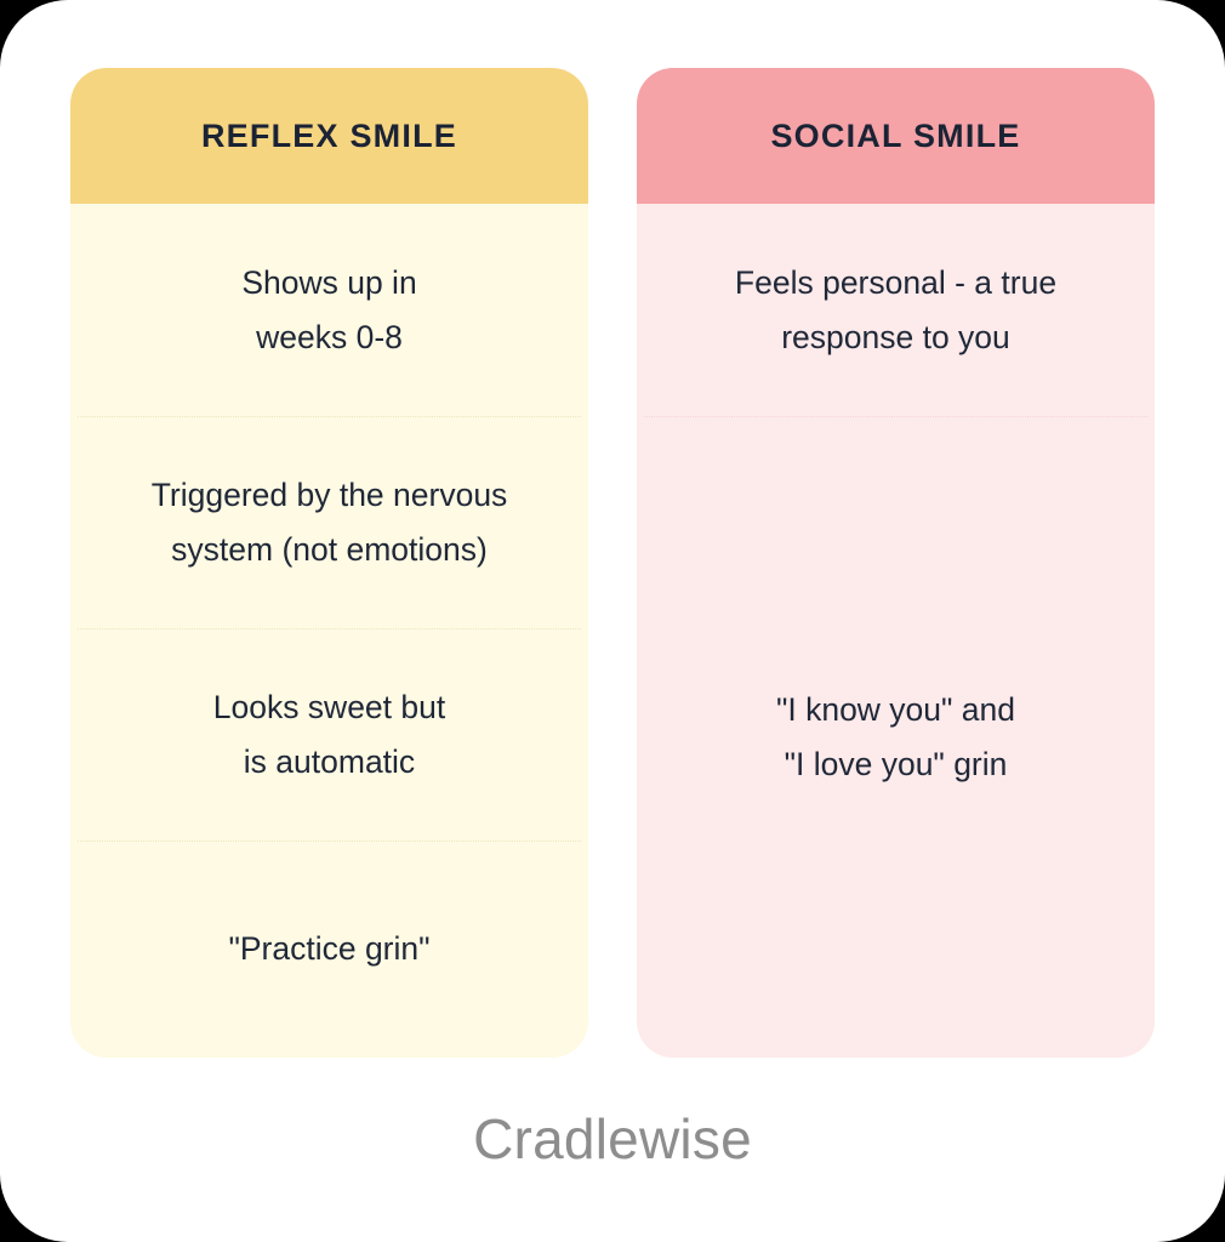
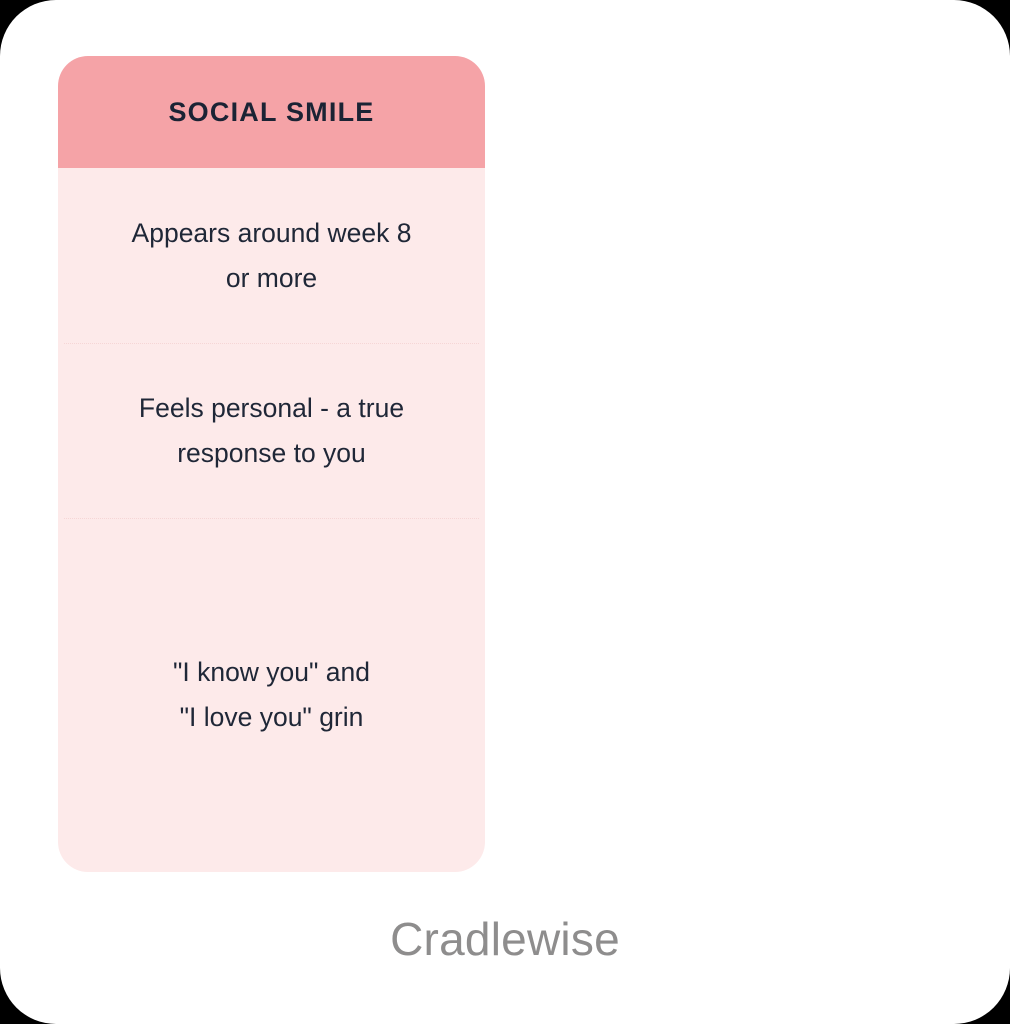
- REFLEX SMILE
- Shows up in
- weeks 0-8
- Triggered by the nervous
- system (not emotions)
- Looks sweet but
- is automatic
- "Practice grin"
  SOCIAL SMILE
+ Appears around week 8
+ or more
  Feels personal - a true
  response to you
  "I know you" and
  "I love you" grin
  Cradlewise
